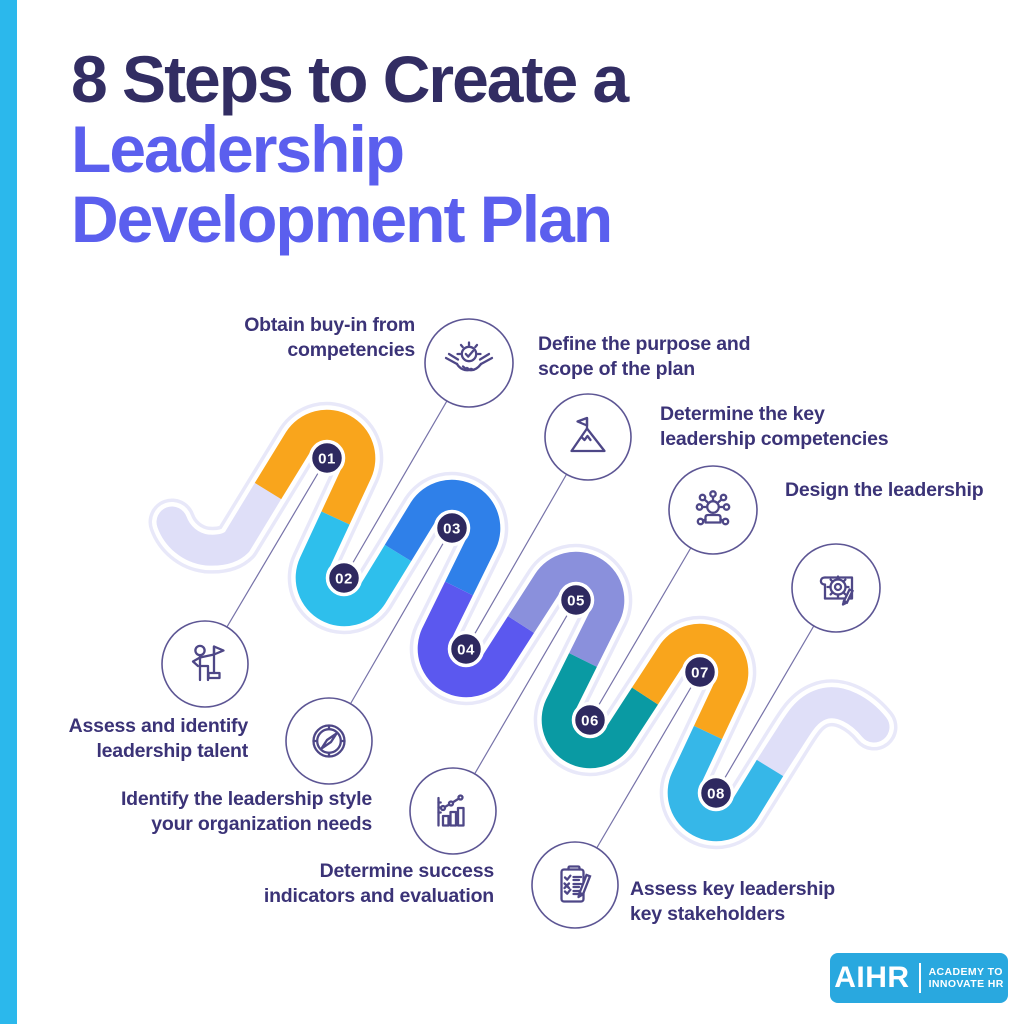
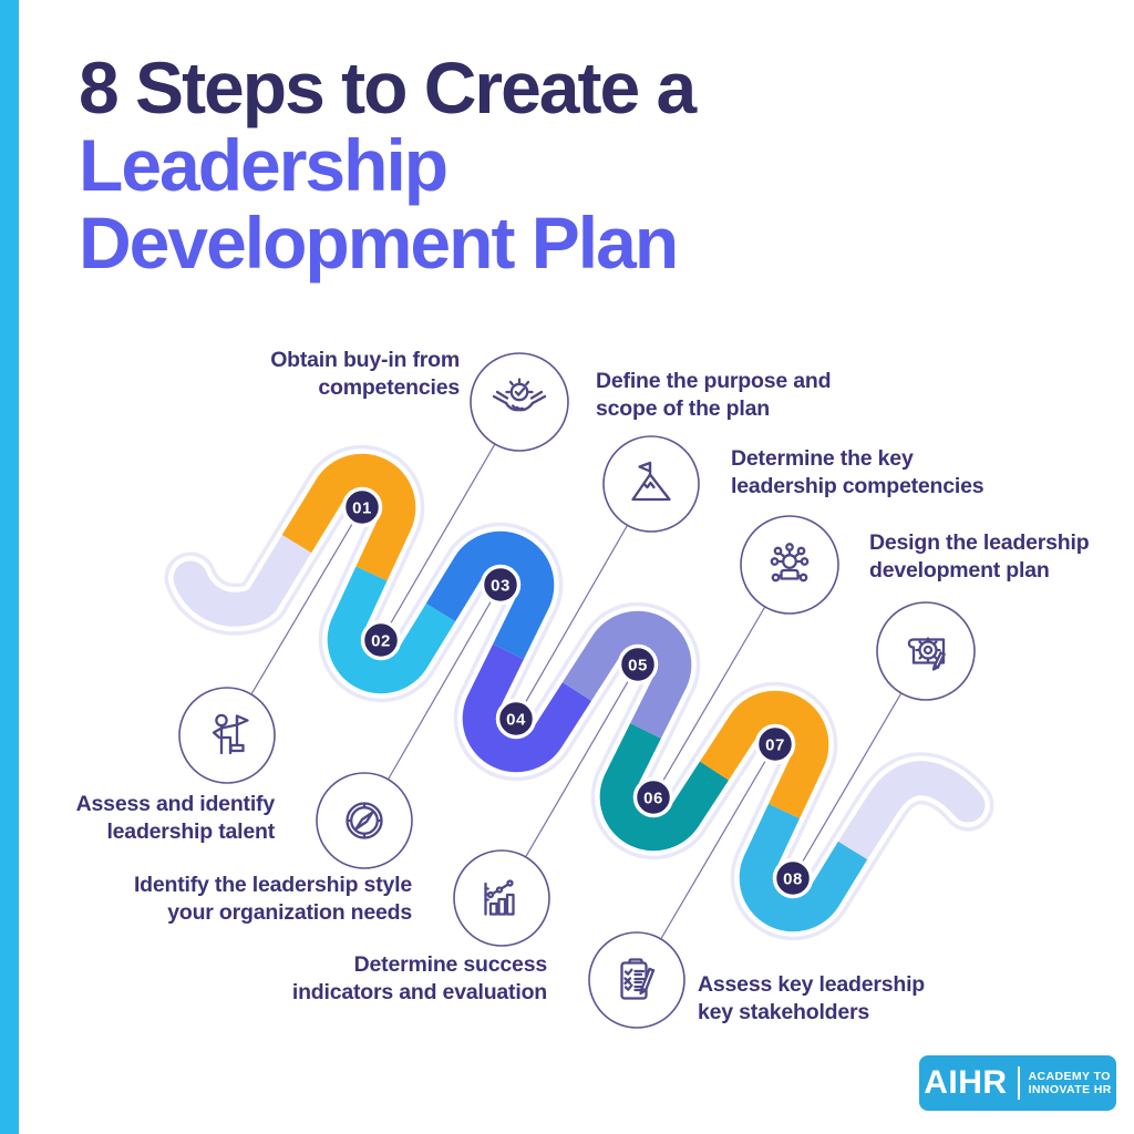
  8 Steps to Create a
  Leadership
  Development Plan
  01
  02
  03
  04
  05
  06
  07
  08
  Assess and identify
  leadership talent
  Obtain buy-in from
  competencies
  Identify the leadership style
  your organization needs
  Define the purpose and
  scope of the plan
  Determine success
  indicators and evaluation
  Determine the key
  leadership competencies
  Assess key leadership
  key stakeholders
  Design the leadership
+ development plan
  AIHR
  ACADEMY TO
  INNOVATE HR
